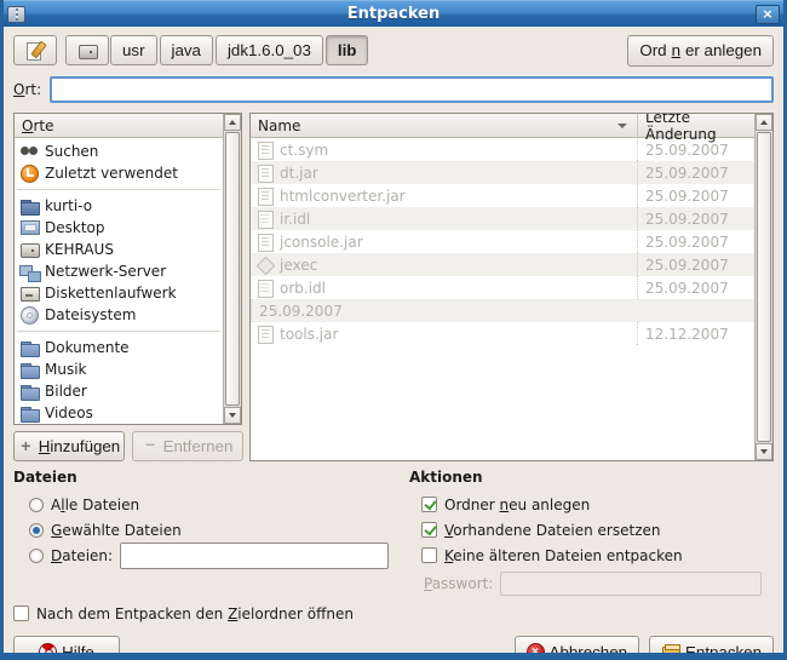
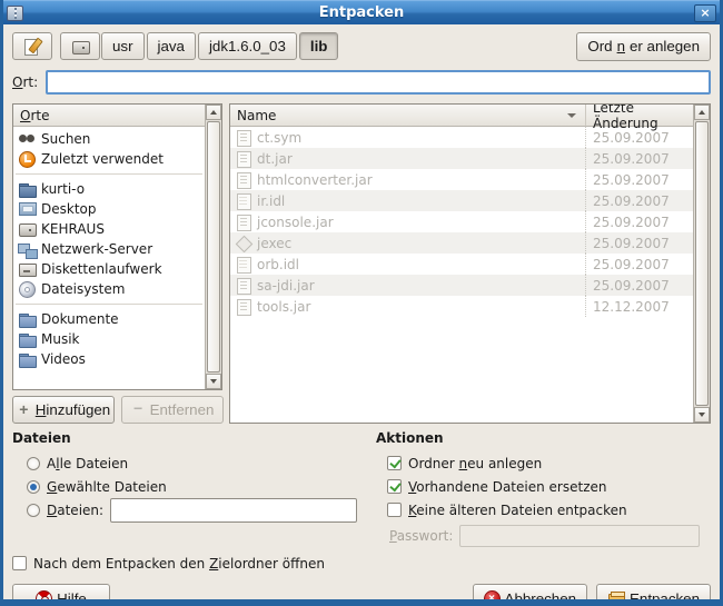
  Entpacken
  ×
  usr
  java
  jdk1.6.0_03
  lib
  Ord
  n
  er anlegen
  Ort:
  O
  rte
  Suchen
  Zuletzt verwendet
  kurti-o
  Desktop
  KEHRAUS
  Netzwerk-Server
  Diskettenlaufwerk
  Dateisystem
  Dokumente
  Musik
- Bilder
  Videos
  +
  Hinzufügen
  −
  Entfernen
  Name
  Letzte Änderung
  ct.sym
  25.09.2007
  dt.jar
  25.09.2007
  htmlconverter.jar
  25.09.2007
  ir.idl
  25.09.2007
  jconsole.jar
  25.09.2007
  jexec
  25.09.2007
  orb.idl
  25.09.2007
+ sa-jdi.jar
  25.09.2007
  tools.jar
  12.12.2007
  Dateien
  Alle Dateien
  Gewählte Dateien
  Dateien:
  Aktionen
  Ordner neu anlegen
  Vorhandene Dateien ersetzen
  Keine älteren Dateien entpacken
  Passwort:
  Nach dem Entpacken den Zielordner öffnen
  Hilfe
  ×
  Abbrechen
  Entpacken
